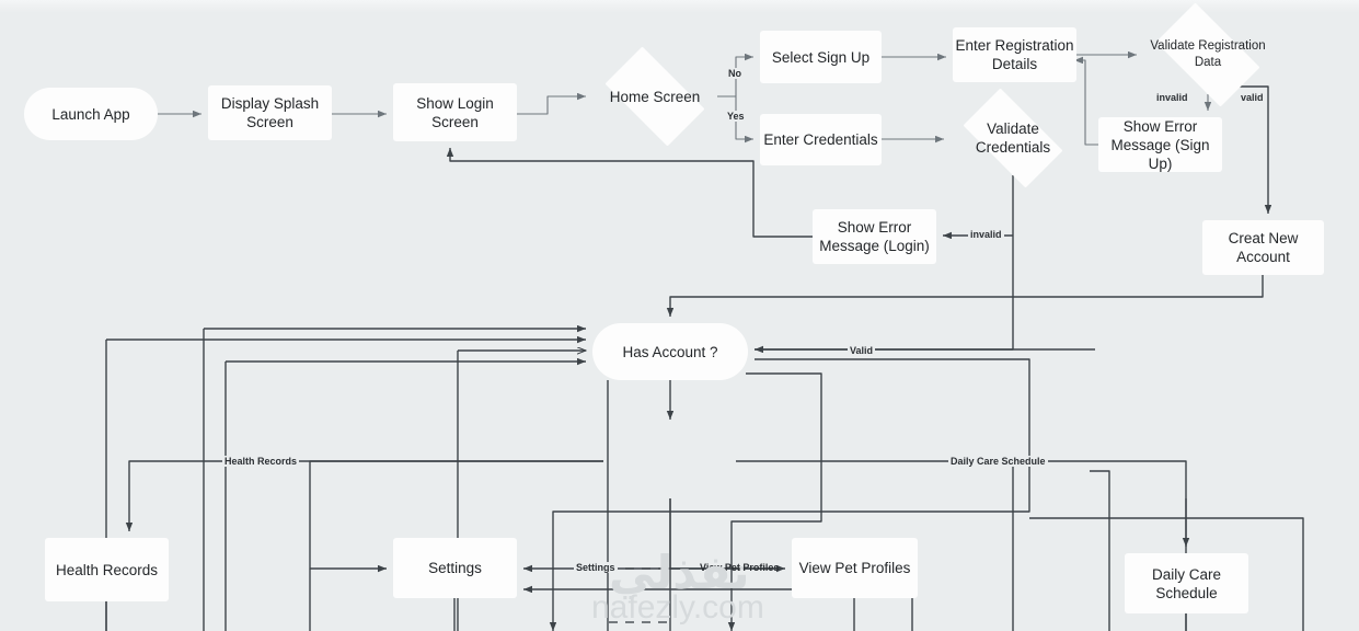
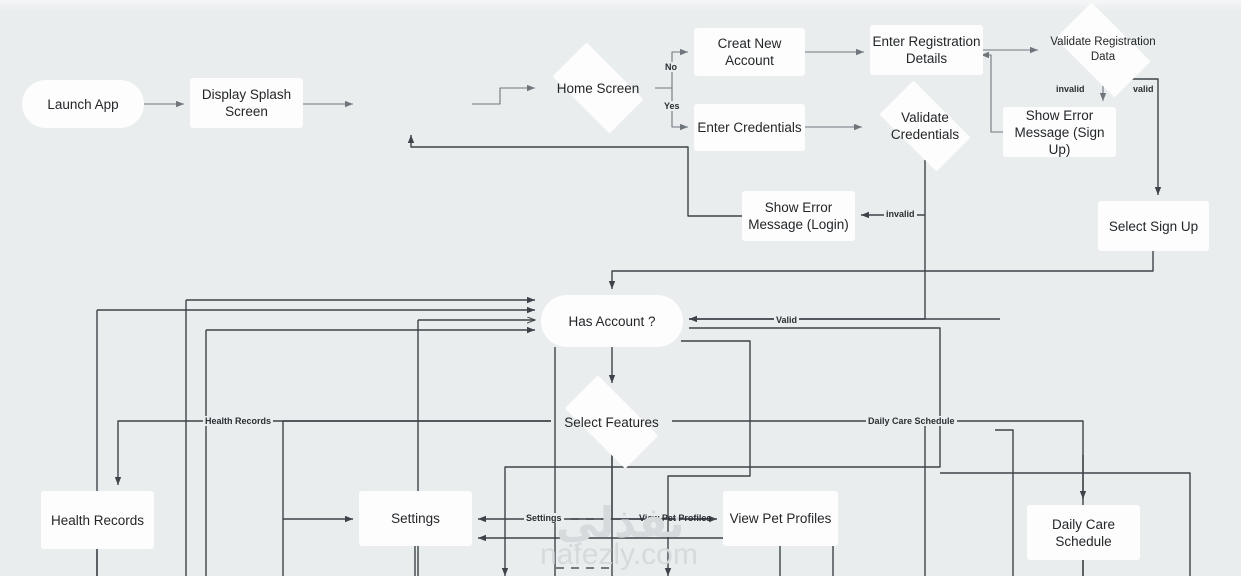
  Launch App
  Display Splash Screen
- Show Login Screen
  Home Screen
- Select Sign Up
+ Creat New Account
  Enter Credentials
  Enter Registration Details
  Validate Credentials
  Validate Registration Data
  Show Error Message (Sign Up)
  Show Error Message (Login)
- Creat New Account
+ Select Sign Up
  Has Account ?
+ Select Features
  Health Records
  Settings
  View Pet Profiles
  Daily Care Schedule
  No
  Yes
  invalid
  valid
  invalid
  Valid
  Health Records
  Daily Care Schedule
  Settings
  View Pet Profiles
  نفذلي
  nafezly.com
